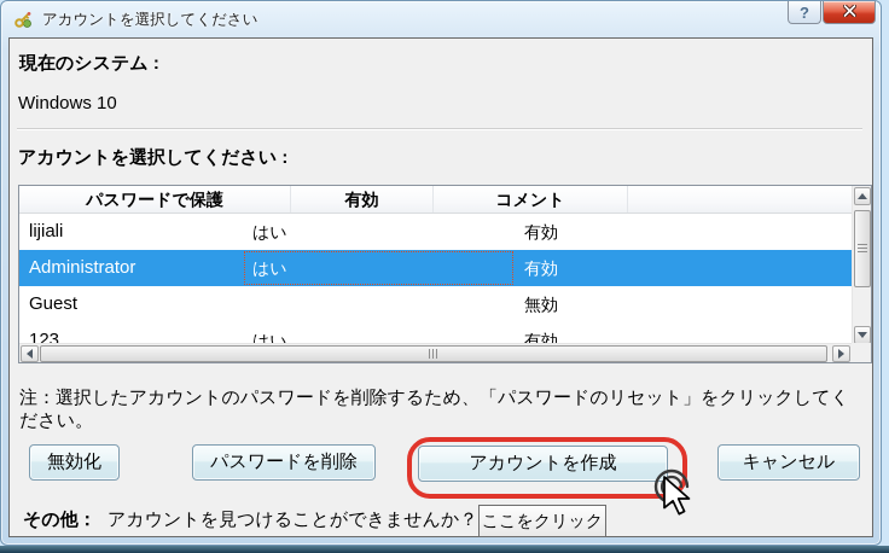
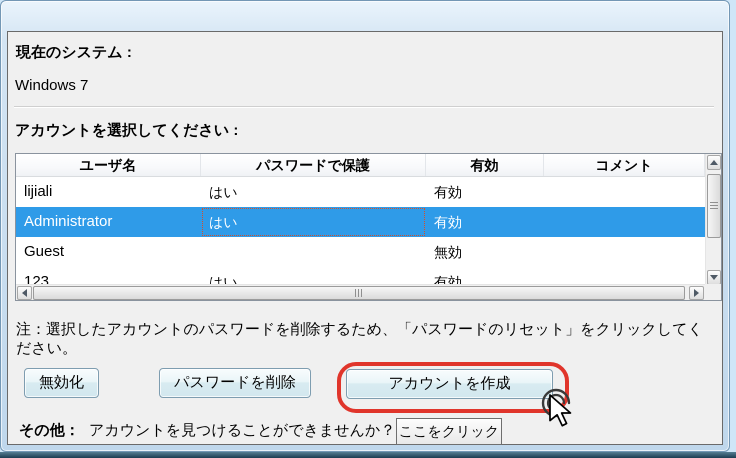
- アカウントを選択してください
- ?
  現在のシステム :
- Windows 10
+ Windows 7
  アカウントを選択してください :
+ ユーザ名
  パスワードで保護
  有効
  コメント
  lijiali
  はい
  有効
  Administrator
  はい
  有効
  Guest
  無効
  123
  はい
  有効
  注：選択したアカウントのパスワードを削除するため、「パスワードのリセット」をクリックしてください。
  無効化
  パスワードを削除
  アカウントを作成
- キャンセル
  その他：
  アカウントを見つけることができませんか？
  ここをクリック
